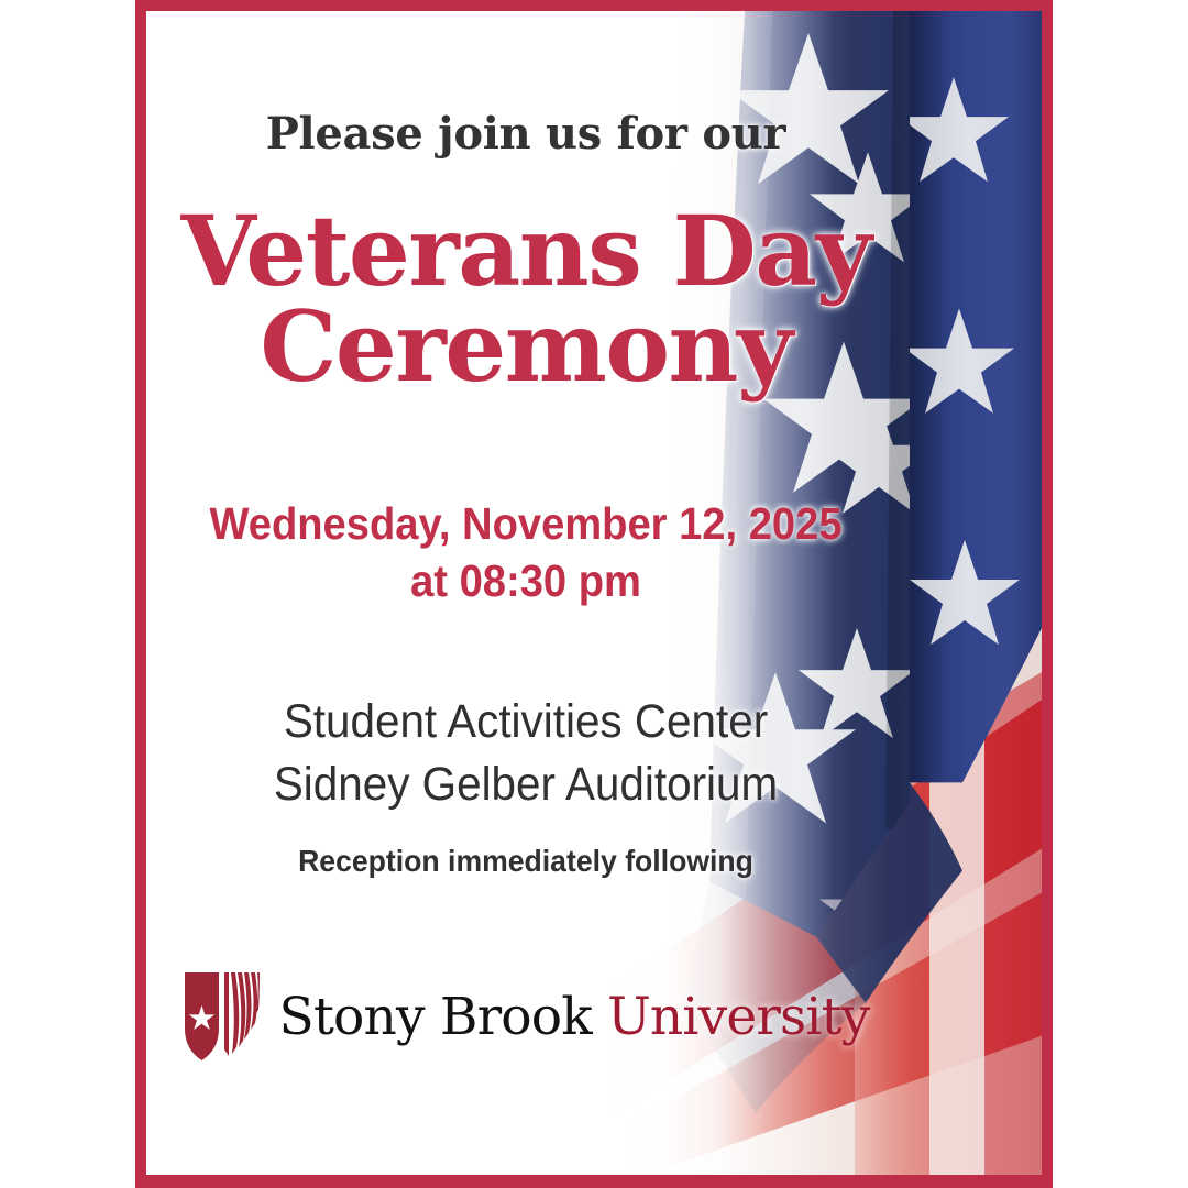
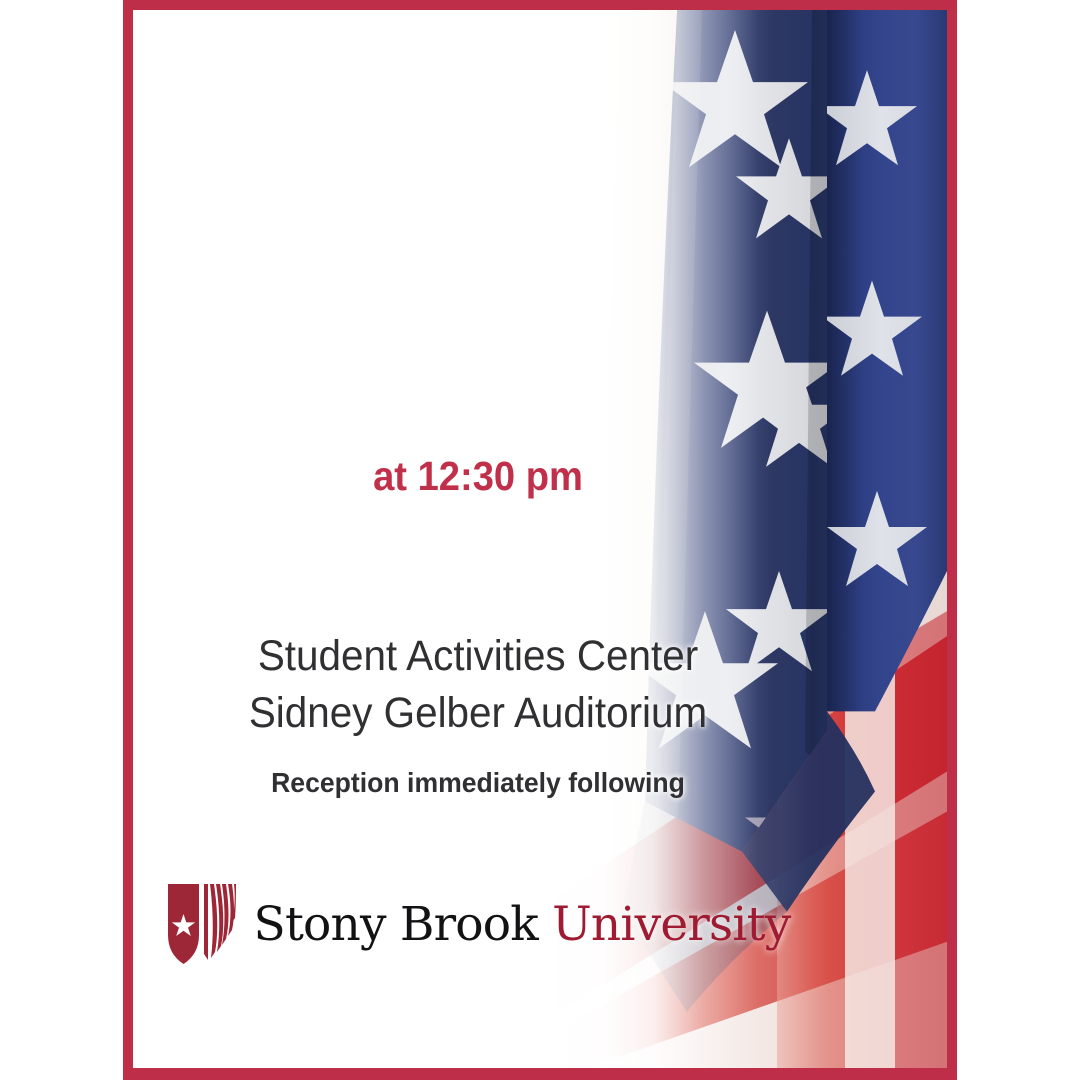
- Please join us for our
- Veterans Day
- Ceremony
- Wednesday, November 12, 2025
- at 08:30 pm
+ at 12:30 pm
  Student Activities Center
  Sidney Gelber Auditorium
  Reception immediately following
  Stony Brook University
